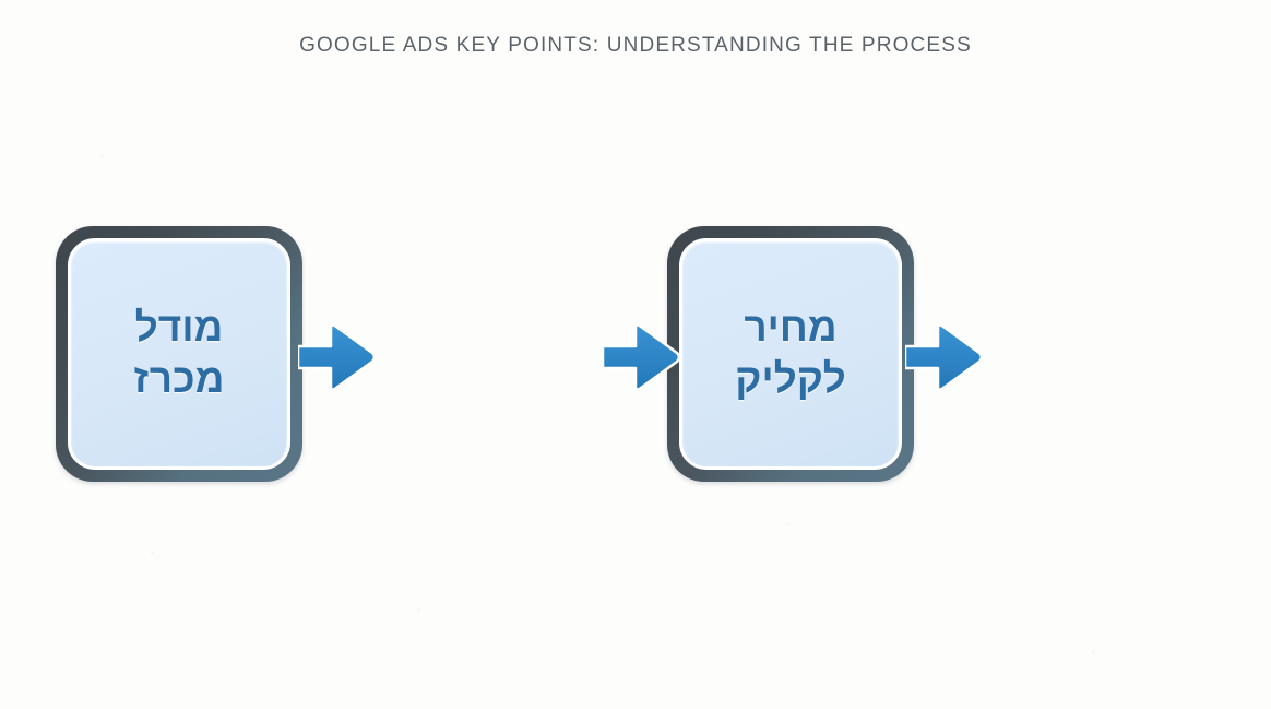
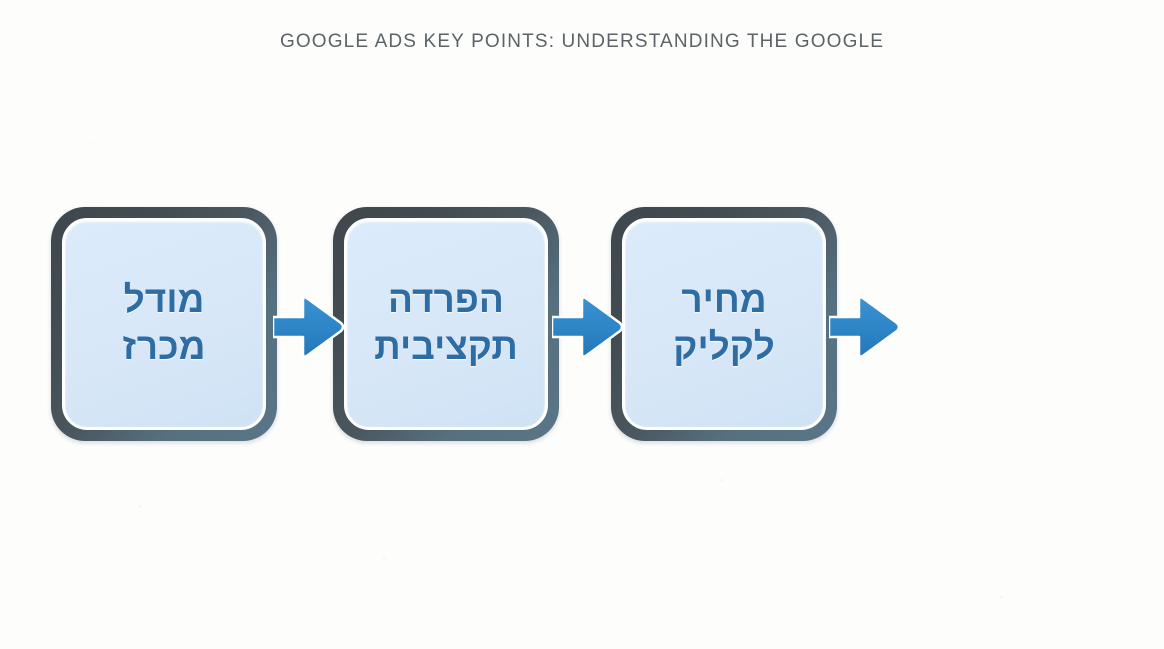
- GOOGLE ADS KEY POINTS: UNDERSTANDING THE PROCESS
+ GOOGLE ADS KEY POINTS: UNDERSTANDING THE GOOGLE
  מודל
  מכרז
+ הפרדה
+ תקציבית
  מחיר
  לקליק
